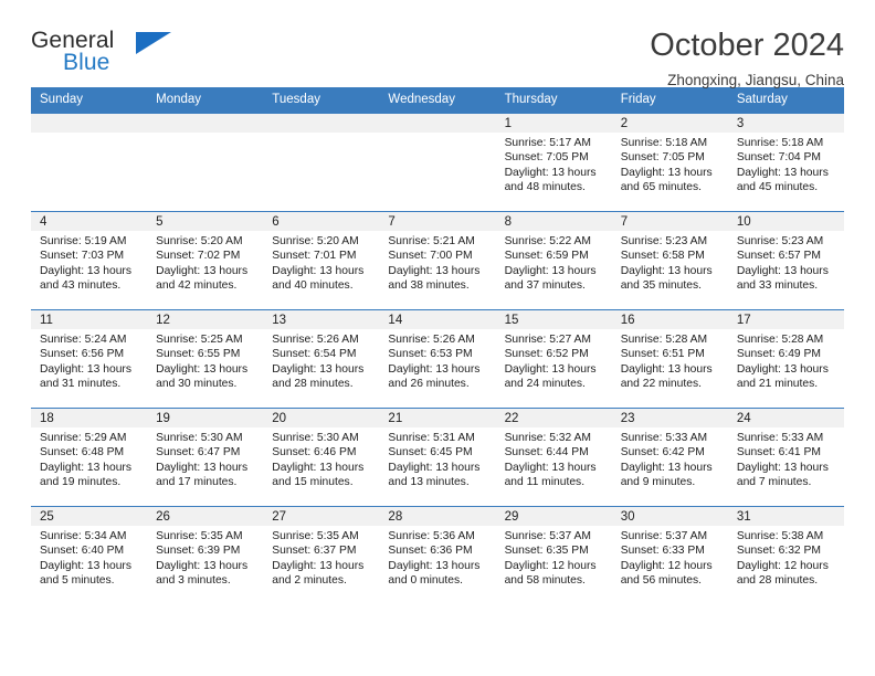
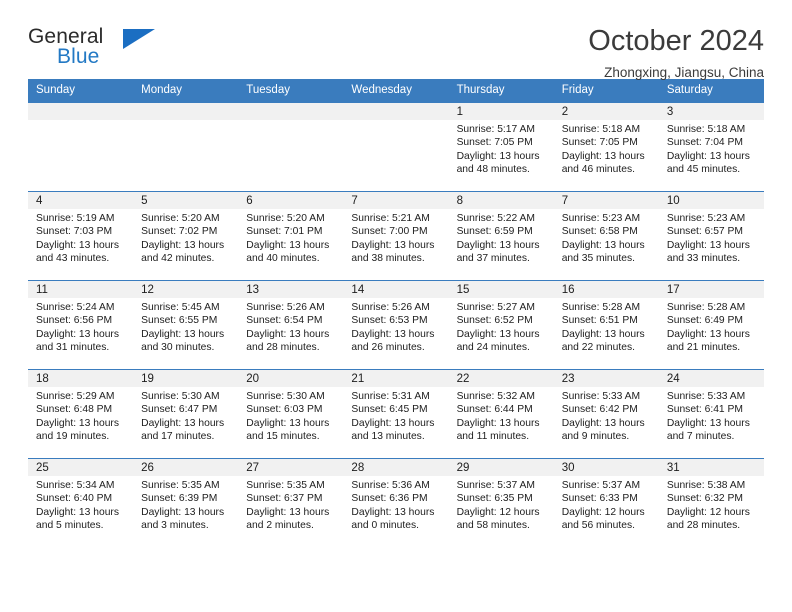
  General
  Blue
  October 2024
  Zhongxing, Jiangsu, China
  Sunday	Monday	Tuesday	Wednesday	Thursday	Friday	Saturday
- 				1Sunrise: 5:17 AMSunset: 7:05 PMDaylight: 13 hoursand 48 minutes.	2Sunrise: 5:18 AMSunset: 7:05 PMDaylight: 13 hoursand 65 minutes.	3Sunrise: 5:18 AMSunset: 7:04 PMDaylight: 13 hoursand 45 minutes.
+ 				1Sunrise: 5:17 AMSunset: 7:05 PMDaylight: 13 hoursand 48 minutes.	2Sunrise: 5:18 AMSunset: 7:05 PMDaylight: 13 hoursand 46 minutes.	3Sunrise: 5:18 AMSunset: 7:04 PMDaylight: 13 hoursand 45 minutes.
  4Sunrise: 5:19 AMSunset: 7:03 PMDaylight: 13 hoursand 43 minutes.	5Sunrise: 5:20 AMSunset: 7:02 PMDaylight: 13 hoursand 42 minutes.	6Sunrise: 5:20 AMSunset: 7:01 PMDaylight: 13 hoursand 40 minutes.	7Sunrise: 5:21 AMSunset: 7:00 PMDaylight: 13 hoursand 38 minutes.	8Sunrise: 5:22 AMSunset: 6:59 PMDaylight: 13 hoursand 37 minutes.	7Sunrise: 5:23 AMSunset: 6:58 PMDaylight: 13 hoursand 35 minutes.	10Sunrise: 5:23 AMSunset: 6:57 PMDaylight: 13 hoursand 33 minutes.
- 11Sunrise: 5:24 AMSunset: 6:56 PMDaylight: 13 hoursand 31 minutes.	12Sunrise: 5:25 AMSunset: 6:55 PMDaylight: 13 hoursand 30 minutes.	13Sunrise: 5:26 AMSunset: 6:54 PMDaylight: 13 hoursand 28 minutes.	14Sunrise: 5:26 AMSunset: 6:53 PMDaylight: 13 hoursand 26 minutes.	15Sunrise: 5:27 AMSunset: 6:52 PMDaylight: 13 hoursand 24 minutes.	16Sunrise: 5:28 AMSunset: 6:51 PMDaylight: 13 hoursand 22 minutes.	17Sunrise: 5:28 AMSunset: 6:49 PMDaylight: 13 hoursand 21 minutes.
+ 11Sunrise: 5:24 AMSunset: 6:56 PMDaylight: 13 hoursand 31 minutes.	12Sunrise: 5:45 AMSunset: 6:55 PMDaylight: 13 hoursand 30 minutes.	13Sunrise: 5:26 AMSunset: 6:54 PMDaylight: 13 hoursand 28 minutes.	14Sunrise: 5:26 AMSunset: 6:53 PMDaylight: 13 hoursand 26 minutes.	15Sunrise: 5:27 AMSunset: 6:52 PMDaylight: 13 hoursand 24 minutes.	16Sunrise: 5:28 AMSunset: 6:51 PMDaylight: 13 hoursand 22 minutes.	17Sunrise: 5:28 AMSunset: 6:49 PMDaylight: 13 hoursand 21 minutes.
- 18Sunrise: 5:29 AMSunset: 6:48 PMDaylight: 13 hoursand 19 minutes.	19Sunrise: 5:30 AMSunset: 6:47 PMDaylight: 13 hoursand 17 minutes.	20Sunrise: 5:30 AMSunset: 6:46 PMDaylight: 13 hoursand 15 minutes.	21Sunrise: 5:31 AMSunset: 6:45 PMDaylight: 13 hoursand 13 minutes.	22Sunrise: 5:32 AMSunset: 6:44 PMDaylight: 13 hoursand 11 minutes.	23Sunrise: 5:33 AMSunset: 6:42 PMDaylight: 13 hoursand 9 minutes.	24Sunrise: 5:33 AMSunset: 6:41 PMDaylight: 13 hoursand 7 minutes.
+ 18Sunrise: 5:29 AMSunset: 6:48 PMDaylight: 13 hoursand 19 minutes.	19Sunrise: 5:30 AMSunset: 6:47 PMDaylight: 13 hoursand 17 minutes.	20Sunrise: 5:30 AMSunset: 6:03 PMDaylight: 13 hoursand 15 minutes.	21Sunrise: 5:31 AMSunset: 6:45 PMDaylight: 13 hoursand 13 minutes.	22Sunrise: 5:32 AMSunset: 6:44 PMDaylight: 13 hoursand 11 minutes.	23Sunrise: 5:33 AMSunset: 6:42 PMDaylight: 13 hoursand 9 minutes.	24Sunrise: 5:33 AMSunset: 6:41 PMDaylight: 13 hoursand 7 minutes.
  25Sunrise: 5:34 AMSunset: 6:40 PMDaylight: 13 hoursand 5 minutes.	26Sunrise: 5:35 AMSunset: 6:39 PMDaylight: 13 hoursand 3 minutes.	27Sunrise: 5:35 AMSunset: 6:37 PMDaylight: 13 hoursand 2 minutes.	28Sunrise: 5:36 AMSunset: 6:36 PMDaylight: 13 hoursand 0 minutes.	29Sunrise: 5:37 AMSunset: 6:35 PMDaylight: 12 hoursand 58 minutes.	30Sunrise: 5:37 AMSunset: 6:33 PMDaylight: 12 hoursand 56 minutes.	31Sunrise: 5:38 AMSunset: 6:32 PMDaylight: 12 hoursand 28 minutes.
